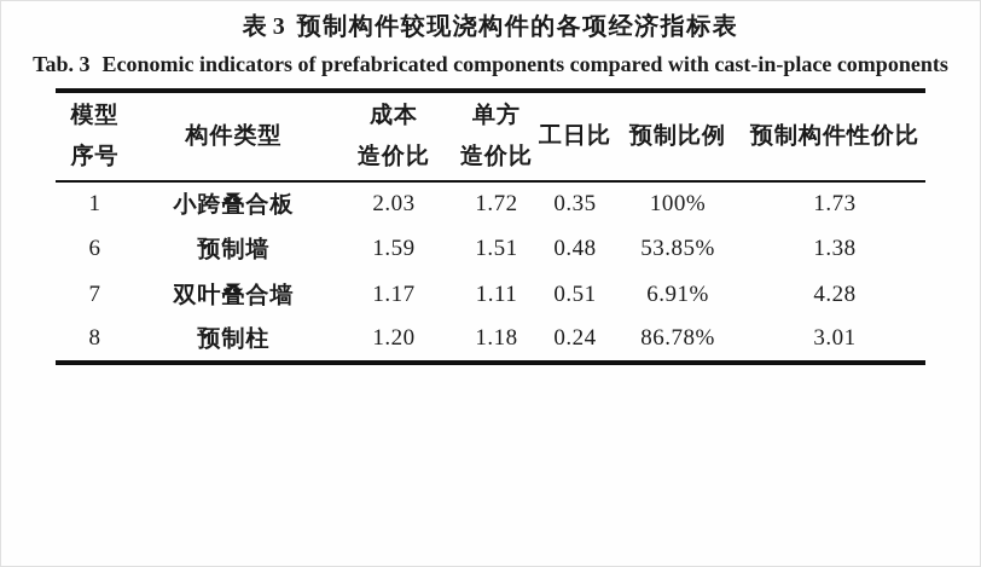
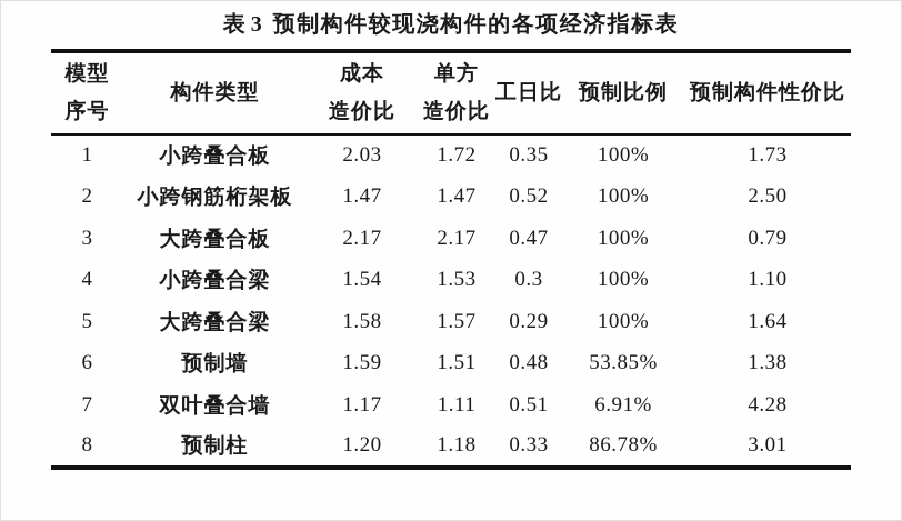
  表 3 预制构件较现浇构件的各项经济指标表
- Tab. 3 Economic indicators of prefabricated components compared with cast-in-place components
  模型 序号	构件类型	成本 造价比	单方 造价比	工日比	预制比例	预制构件性价比
  1	小跨叠合板	2.03	1.72	0.35	100%	1.73
+ 2	小跨钢筋桁架板	1.47	1.47	0.52	100%	2.50
+ 3	大跨叠合板	2.17	2.17	0.47	100%	0.79
+ 4	小跨叠合梁	1.54	1.53	0.3	100%	1.10
+ 5	大跨叠合梁	1.58	1.57	0.29	100%	1.64
  6	预制墙	1.59	1.51	0.48	53.85%	1.38
  7	双叶叠合墙	1.17	1.11	0.51	6.91%	4.28
- 8	预制柱	1.20	1.18	0.24	86.78%	3.01
+ 8	预制柱	1.20	1.18	0.33	86.78%	3.01
